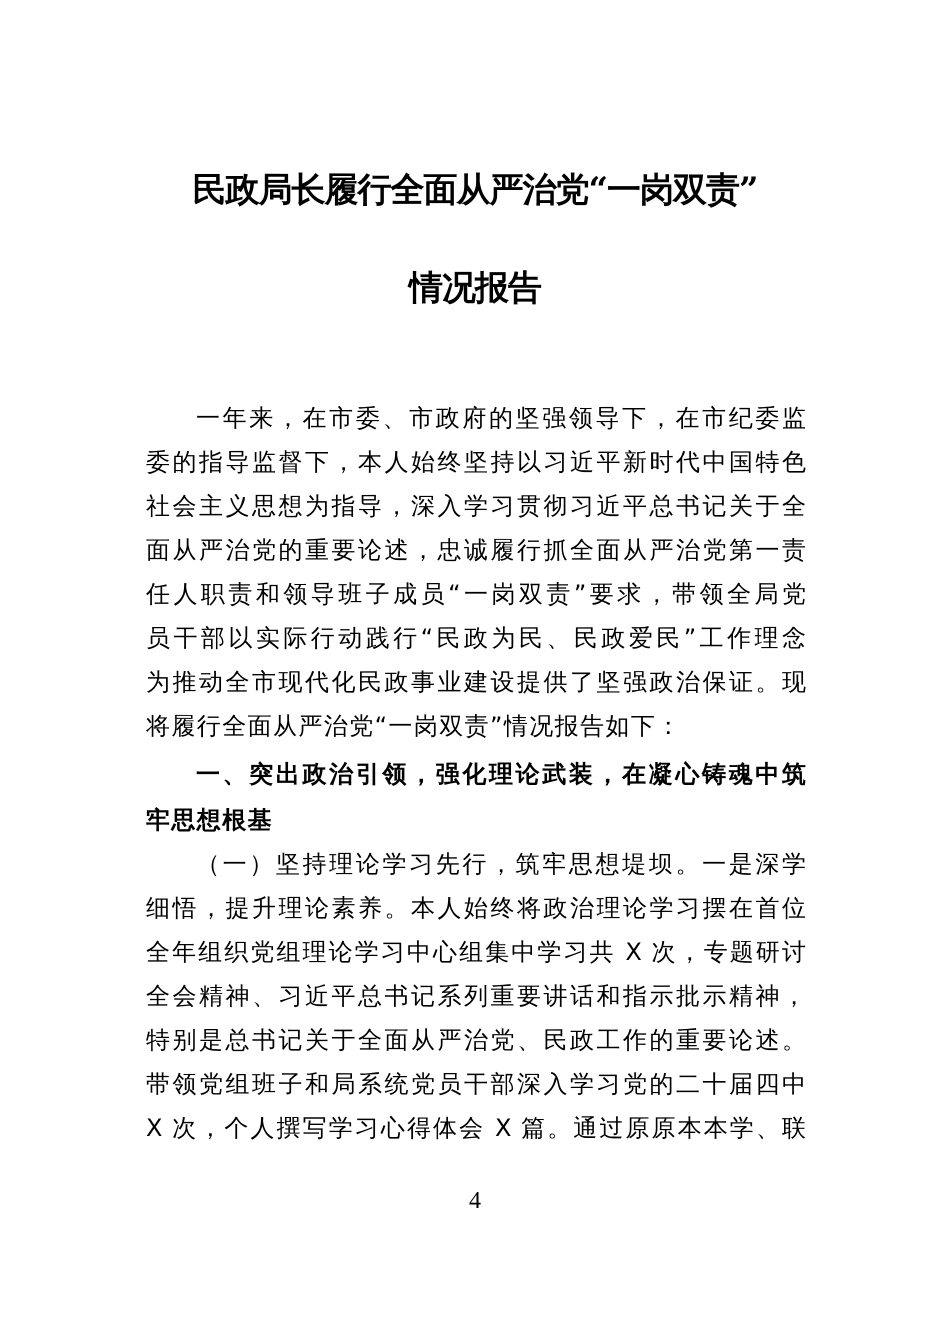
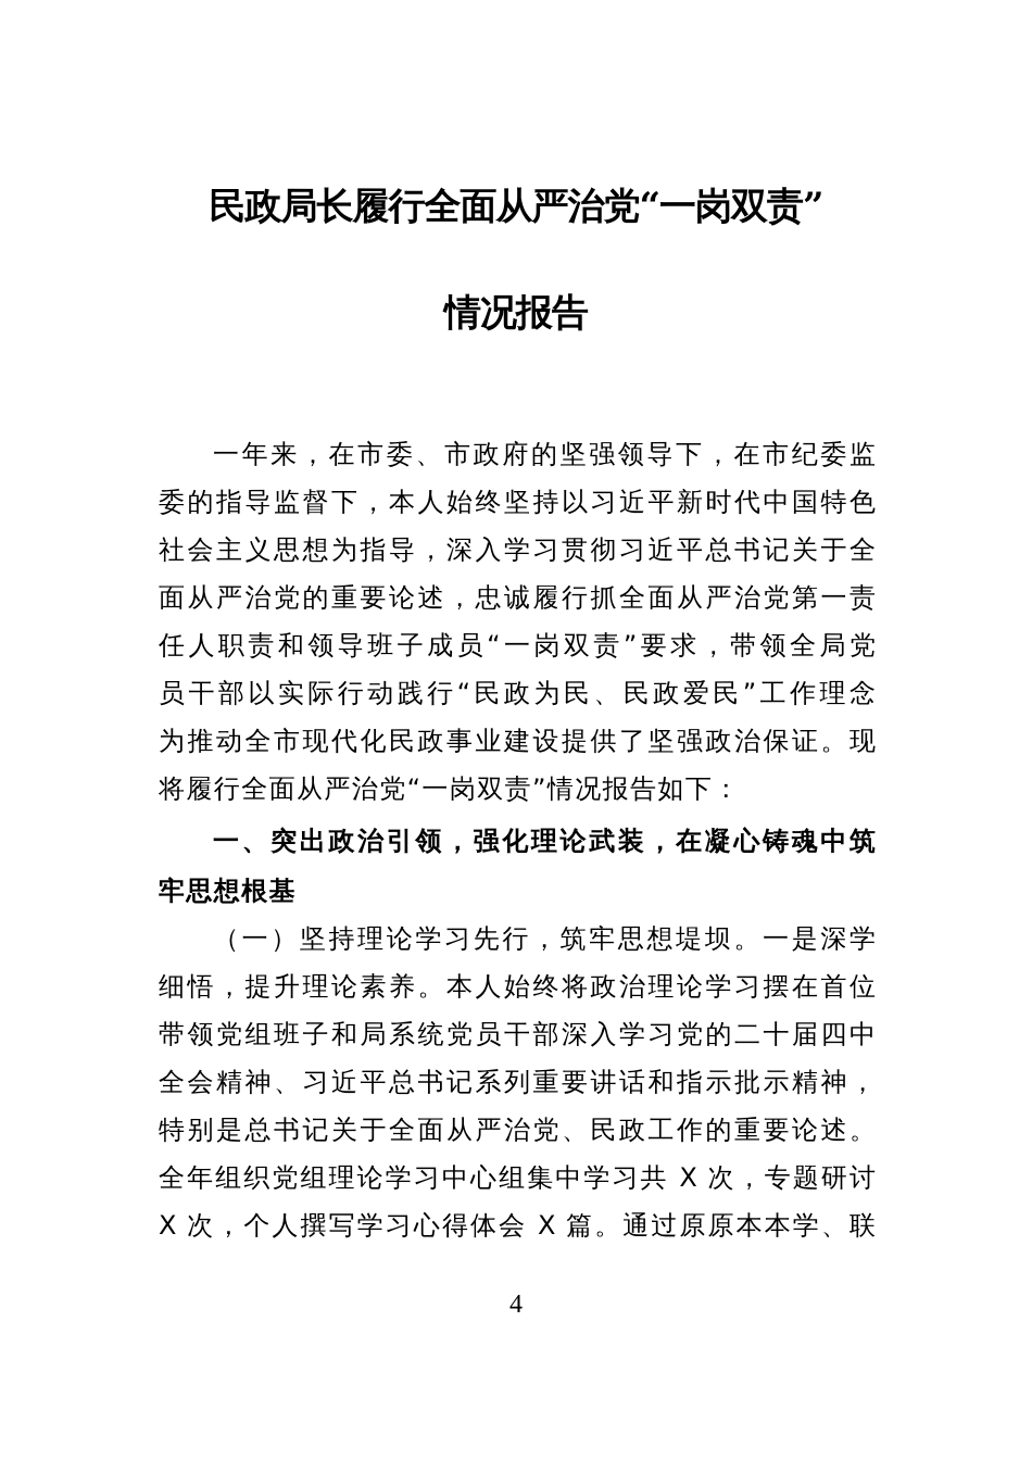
  民政局长履行全面从严治党“一岗双责”
  情况报告
  一年来，在市委、市政府的坚强领导下，在市纪委监
  委的指导监督下，本人始终坚持以习近平新时代中国特色
  社会主义思想为指导，深入学习贯彻习近平总书记关于全
  面从严治党的重要论述，忠诚履行抓全面从严治党第一责
  任人职责和领导班子成员“一岗双责”要求，带领全局党
  员干部以实际行动践行“民政为民、民政爱民”工作理念
  为推动全市现代化民政事业建设提供了坚强政治保证。现
  将履行全面从严治党“一岗双责”情况报告如下：
  一、突出政治引领，强化理论武装，在凝心铸魂中筑
  牢思想根基
  （一）坚持理论学习先行，筑牢思想堤坝。一是深学
  细悟，提升理论素养。本人始终将政治理论学习摆在首位
- 全年组织党组理论学习中心组集中学习共 X 次，专题研讨
+ 带领党组班子和局系统党员干部深入学习党的二十届四中
  全会精神、习近平总书记系列重要讲话和指示批示精神，
  特别是总书记关于全面从严治党、民政工作的重要论述。
- 带领党组班子和局系统党员干部深入学习党的二十届四中
+ 全年组织党组理论学习中心组集中学习共 X 次，专题研讨
  X 次，个人撰写学习心得体会 X 篇。通过原原本本学、联
  4
